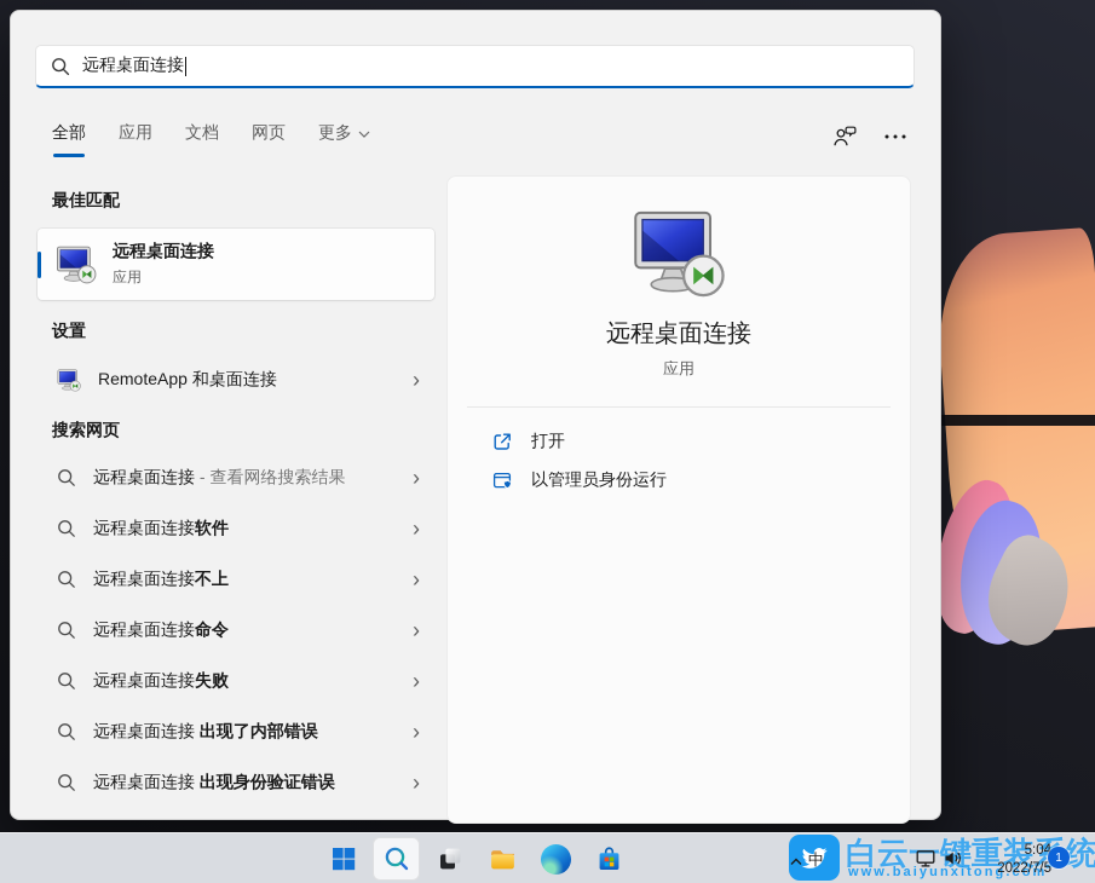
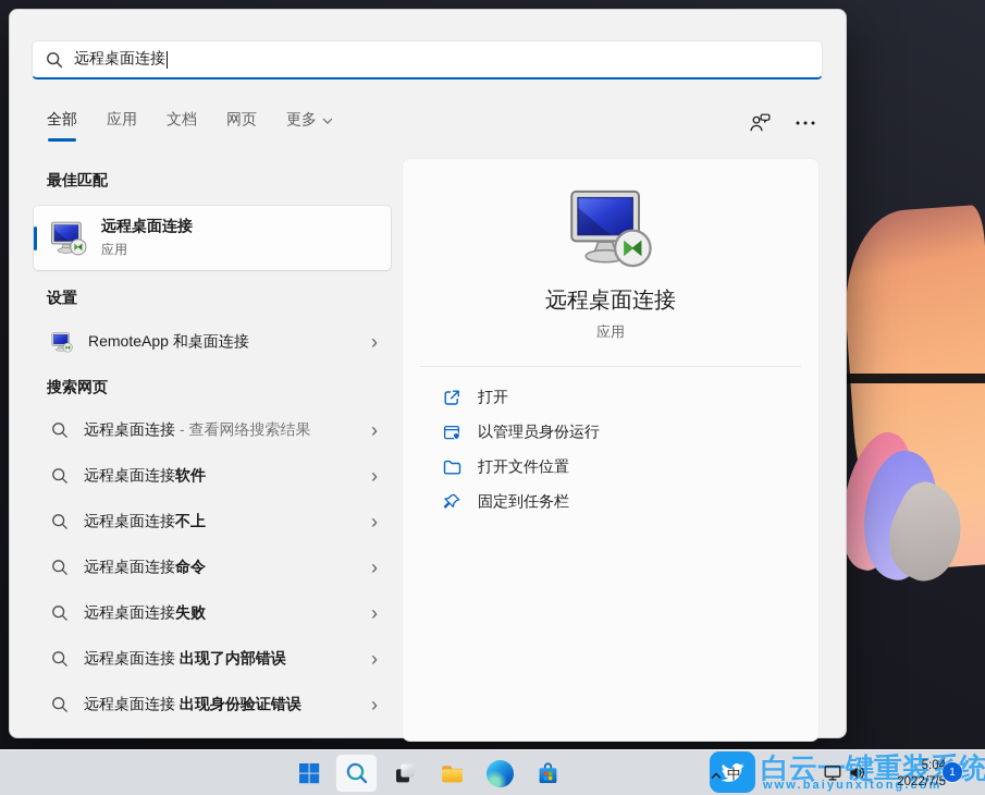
  远程桌面连接
  全部
  应用
  文档
  网页
  更多
  最佳匹配
  远程桌面连接
  应用
  设置
  RemoteApp 和桌面连接
  ›
  搜索网页
  远程桌面连接 - 查看网络搜索结果
  ›
  远程桌面连接软件
  ›
  远程桌面连接不上
  ›
  远程桌面连接命令
  ›
  远程桌面连接失败
  ›
  远程桌面连接 出现了内部错误
  ›
  远程桌面连接 出现身份验证错误
  ›
  远程桌面连接
  应用
  打开
  以管理员身份运行
+ 打开文件位置
+ 固定到任务栏
  中
  5:04
  2022/7/5
  1
  白云一键重装统
  www.baiyunxitong.com
